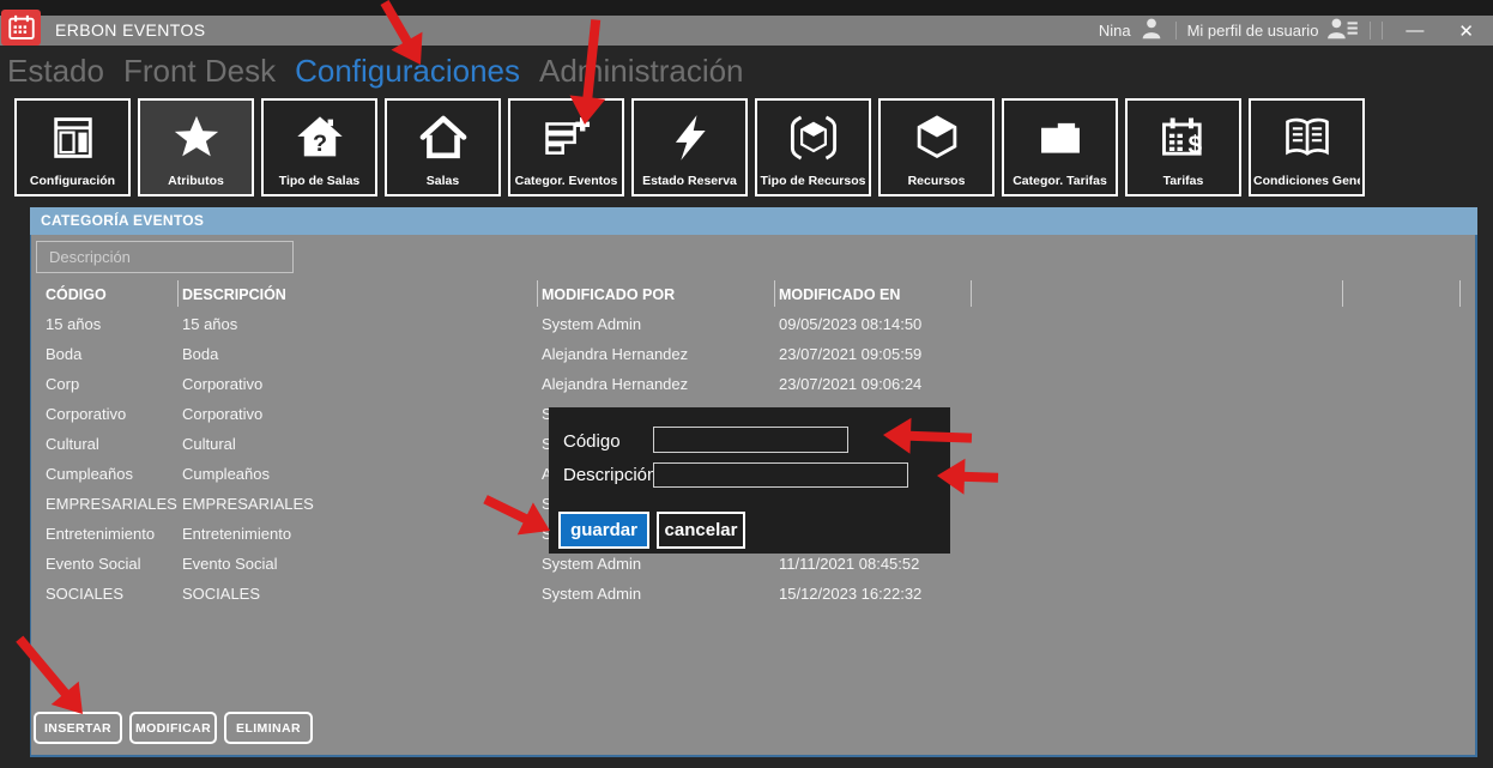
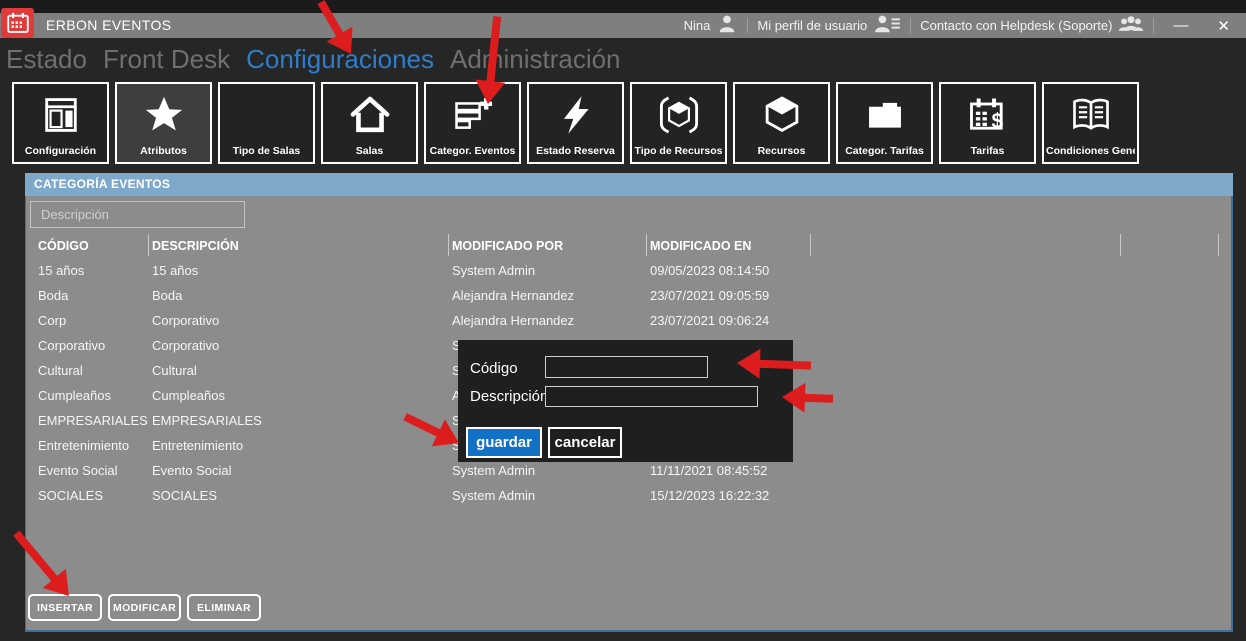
  ERBON EVENTOS
  Nina
  Mi perfil de usuario
+ Contacto con Helpdesk (Soporte)
  —
  ✕
  Estado
  Front Desk
  Configuraciones
  Adinistración
  Configuración
  Atributos
- ?
  Tipo de Salas
  Salas
  Categor. Eventos
  Estado Reserva
  Tipo de Recursos
  Recursos
  Categor. Tarifas
  $
  Tarifas
  Condiciones Gen
  CATEGORÍA EVENTOS
  Descripción
  CÓDIGO
  DESCRIPCIÓN
  MODIFICADO POR
  MODIFICADO EN
  15 años
  15 años
  System Admin
  09/05/2023 08:14:50
  Boda
  Boda
  Alejandra Hernandez
  23/07/2021 09:05:59
  Corp
  Corporativo
  Alejandra Hernandez
  23/07/2021 09:06:24
  Corporativo
  Corporativo
  Cultural
  Cultural
  S
  Cumpleaños
  Cumpleaños
  A
  EMPRESARIALES
  EMPRESARIALES
  S
  Entretenimiento
  Entretenimiento
  S
  Evento Social
  Evento Social
  System Admin
  11/11/2021 08:45:52
  SOCIALES
  SOCIALES
  System Admin
  15/12/2023 16:22:32
  INSERTAR
  MODIFICAR
  ELIMINAR
  Código
  Descripció
  guardar
  cancelar
